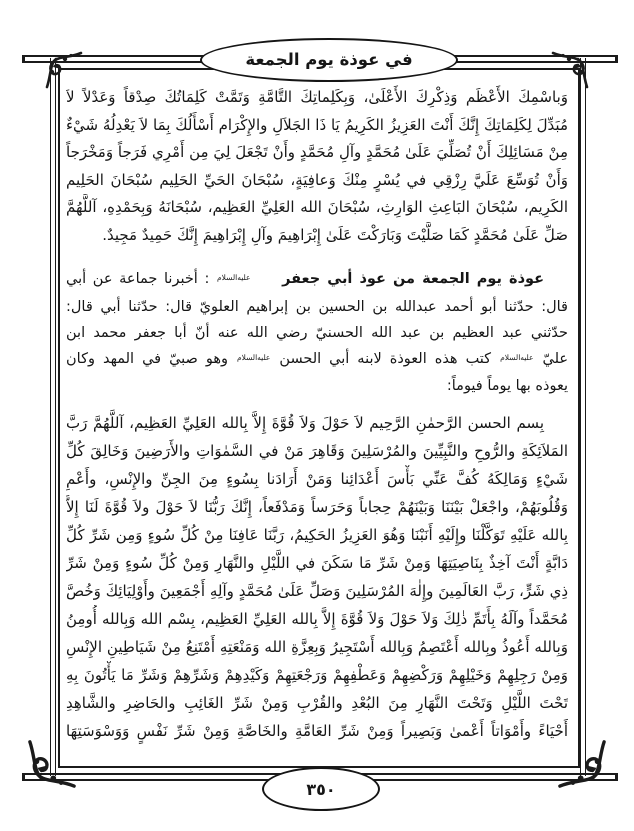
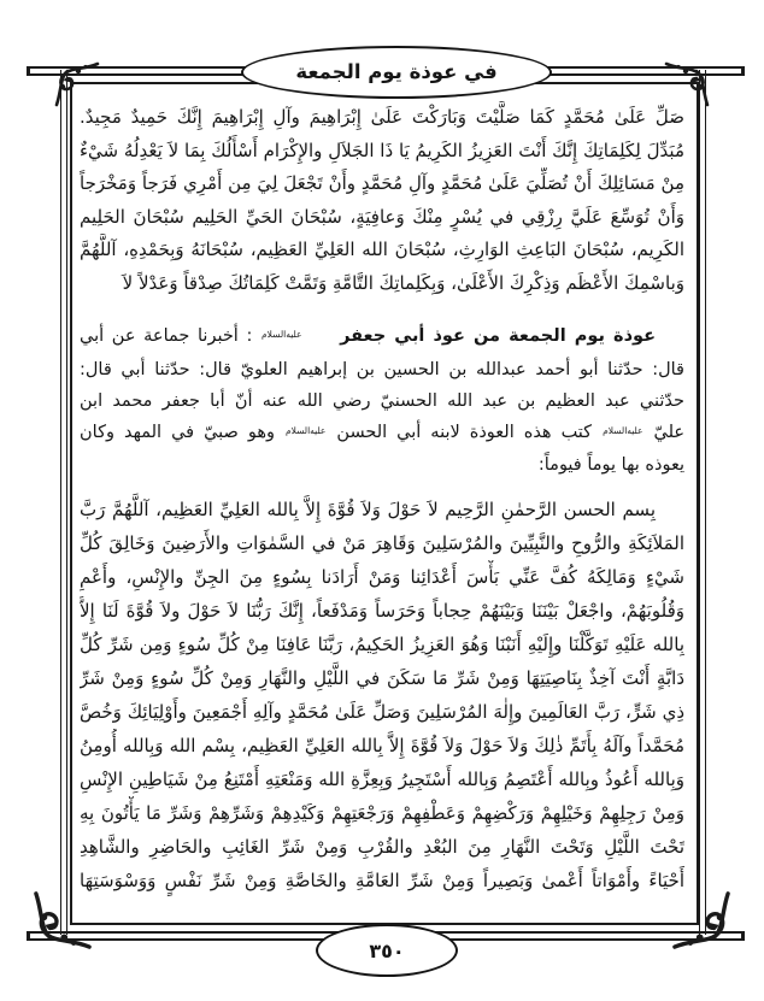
  في عوذة يوم الجمعة
- وَباسْمِكَ الأَعْظَم وَذِكْرِكَ الأَعْلَىٰ، وَبِكَلِماتِكَ التَّامَّةِ وَتَمَّتْ كَلِمَاتُكَ صِدْقاً وَعَدْلاً لاَ
+ صَلِّ عَلَىٰ مُحَمَّدٍ كَمَا صَلَّيْتَ وَبَارَكْتَ عَلَىٰ إِبْرَاهِيمَ وآلِ إِبْرَاهِيمَ إِنَّكَ حَمِيدٌ مَجِيدٌ.
  مُبَدِّلَ لِكَلِمَاتِكَ إِنَّكَ أَنْتَ العَزِيزُ الكَرِيمُ يَا ذَا الجَلاَلِ والإِكْرَام أَسْأَلُكَ بِمَا لاَ يَعْدِلُهُ شَيْءٌ
  مِنْ مَسَائِلِكَ أَنْ تُصَلِّيَ عَلَىٰ مُحَمَّدٍ وآلِ مُحَمَّدٍ وأَنْ تَجْعَلَ لِيَ مِن أَمْرِي فَرَجاً وَمَخْرَجاً
  وَأَنْ تُوَسِّعَ عَلَيَّ رِزْقِي في يُسْرٍ مِنْكَ وَعافِيَةٍ، سُبْحَانَ الحَيِّ الحَلِيم سُبْحَانَ الحَلِيم
  الكَرِيم، سُبْحَانَ البَاعِثِ الوَارِثِ، سُبْحَانَ الله العَلِيِّ العَظِيم، سُبْحَانَهُ وَبِحَمْدِهِ، آللَّهُمَّ
- صَلِّ عَلَىٰ مُحَمَّدٍ كَمَا صَلَّيْتَ وَبَارَكْتَ عَلَىٰ إِبْرَاهِيمَ وآلِ إِبْرَاهِيمَ إِنَّكَ حَمِيدٌ مَجِيدٌ.
+ وَباسْمِكَ الأَعْظَم وَذِكْرِكَ الأَعْلَىٰ، وَبِكَلِماتِكَ التَّامَّةِ وَتَمَّتْ كَلِمَاتُكَ صِدْقاً وَعَدْلاً لاَ
  عوذة يوم الجمعة من عوذ أبي جعفر عليه‌السلام : أخبرنا جماعة عن أبي
  قال: حدّثنا أبو أحمد عبدالله بن الحسين بن إبراهيم العلويّ قال: حدّثنا أبي قال:
  حدّثني عبد العظيم بن عبد الله الحسنيّ رضي الله عنه أنّ أبا جعفر محمد ابن
  عليّ عليه‌السلام كتب هذه العوذة لابنه أبي الحسن عليه‌السلام وهو صبيّ في المهد وكان
  يعوذه بها يوماً فيوماً:
  بِسم الحسن الرَّحمٰنِ الرَّحِيم لاَ حَوْلَ وَلاَ قُوَّةَ إِلاَّ بِالله العَلِيِّ العَظِيم، آللَّهُمَّ رَبَّ
  المَلاَئِكَةِ والرُّوحِ والنَّبِيِّينَ والمُرْسَلِينَ وَقَاهِرَ مَنْ في السَّمٰوَاتِ والأَرَضِينَ وَخَالِقَ كُلِّ
  شَيْءٍ وَمَالِكَهُ كُفَّ عَنِّي بَأْسَ أَعْدَائِنا وَمَنْ أَرَادَنا بِسُوءٍ مِنَ الجِنِّ والإِنْسِ، وأَعْمِ
  وَقُلُوبَهُمْ، واجْعَلْ بَيْنَنَا وَبَيْنَهُمْ حِجاباً وَحَرَساً وَمَدْفَعاً، إِنَّكَ رَبُّنَا لاَ حَوْلَ ولاَ قُوَّةَ لَنَا إِلاَّ
  بِالله عَلَيْهِ تَوَكَّلْنَا وإِلَيْهِ أَنَبْنَا وَهُوَ العَزِيزُ الحَكِيمُ، رَبَّنَا عَافِنَا مِنْ كُلِّ سُوءٍ وَمِن شَرِّ كُلِّ
  دَابَّةٍ أَنْتَ آخِذٌ بِنَاصِيَتِهَا وَمِنْ شَرِّ مَا سَكَنَ في اللَّيْلِ والنَّهَارِ وَمِنْ كُلِّ سُوءٍ وَمِنْ شَرِّ
  ذِي شَرٍّ، رَبَّ العَالَمِينَ وإِلٰهَ المُرْسَلِينَ وَصَلِّ عَلَىٰ مُحَمَّدٍ وآلِهِ أَجْمَعِينَ وأَوْلِيَائِكَ وَخُصَّ
  مُحَمَّداً وآلَهُ بِأَتَمِّ ذٰلِكَ وَلاَ حَوْلَ وَلاَ قُوَّةَ إِلاَّ بِالله العَلِيِّ العَظِيم، بِسْم الله وَبِالله أُومِنُ
  وَبِالله أَعُوذُ وبِالله أَعْتَصِمُ وَبِالله أَسْتَجِيرُ وَبِعِزَّةِ الله وَمَنْعَتِهِ أَمْتَنِعُ مِنْ شَيَاطِينِ الإِنْسِ
  وَمِنْ رَجِلِهِمْ وَخَيْلِهِمْ وَرَكْضِهِمْ وَعَطْفِهِمْ وَرَجْعَتِهِمْ وَكَيْدِهِمْ وَشَرِّهِمْ وَشَرِّ مَا يَأْتُونَ بِهِ
  تَحْتَ اللَّيْلِ وَتَحْتَ النَّهَارِ مِنَ البُعْدِ والقُرْبِ وَمِنْ شَرِّ الغَائِبِ والحَاضِرِ والشَّاهِدِ
  أَحْيَاءً وأَمْوَاتاً أَعْمىٰ وَبَصِيراً وَمِنْ شَرِّ العَامَّةِ والخَاصَّةِ وَمِنْ شَرِّ نَفْسٍ وَوَسْوَسَتِهَا
  ٣٥٠
